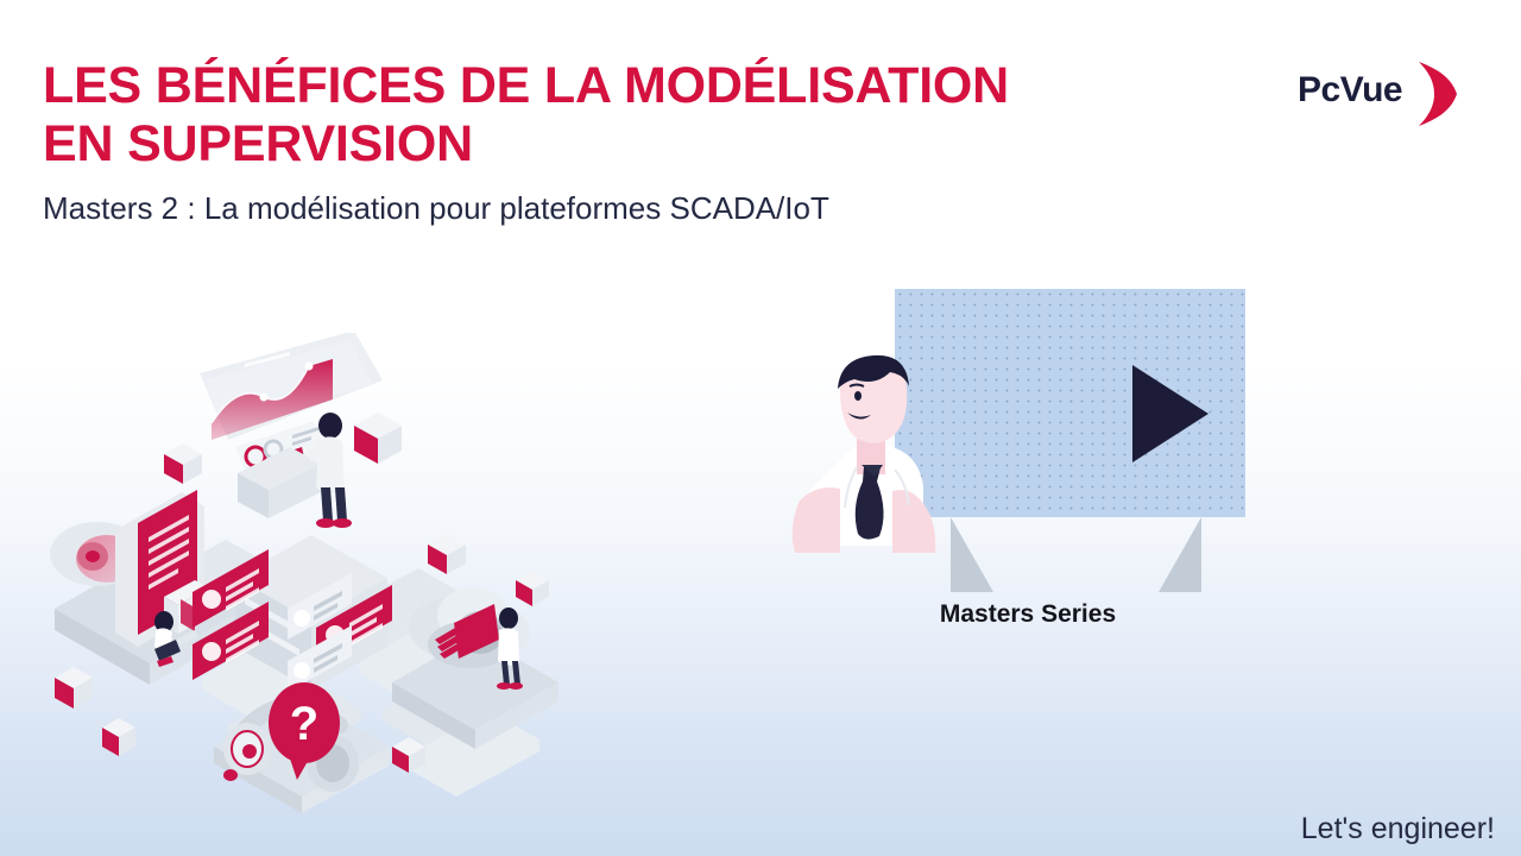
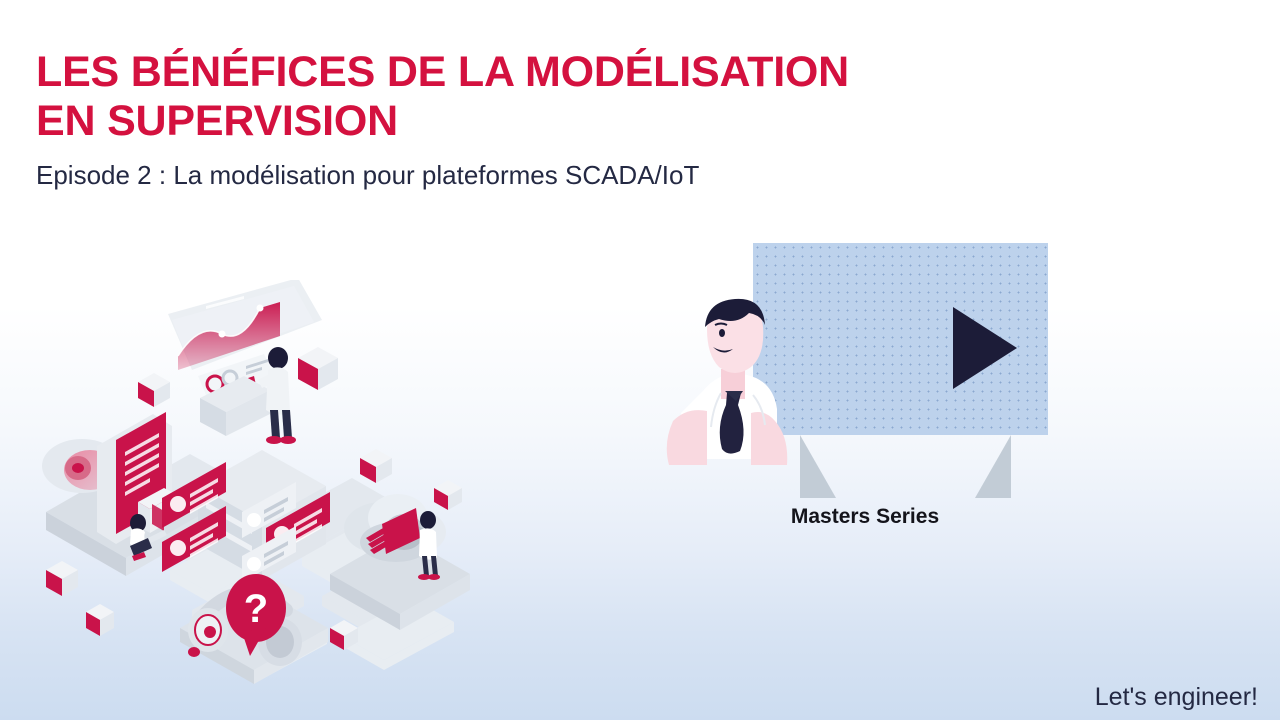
  LES BÉNÉFICES DE LA MODÉLISATION
  EN SUPERVISION
- Masters 2 : La modélisation pour plateformes SCADA/IoT
+ Episode 2 : La modélisation pour plateformes SCADA/IoT
- PcVue
  ?
  Masters Series
  Let's engineer!
